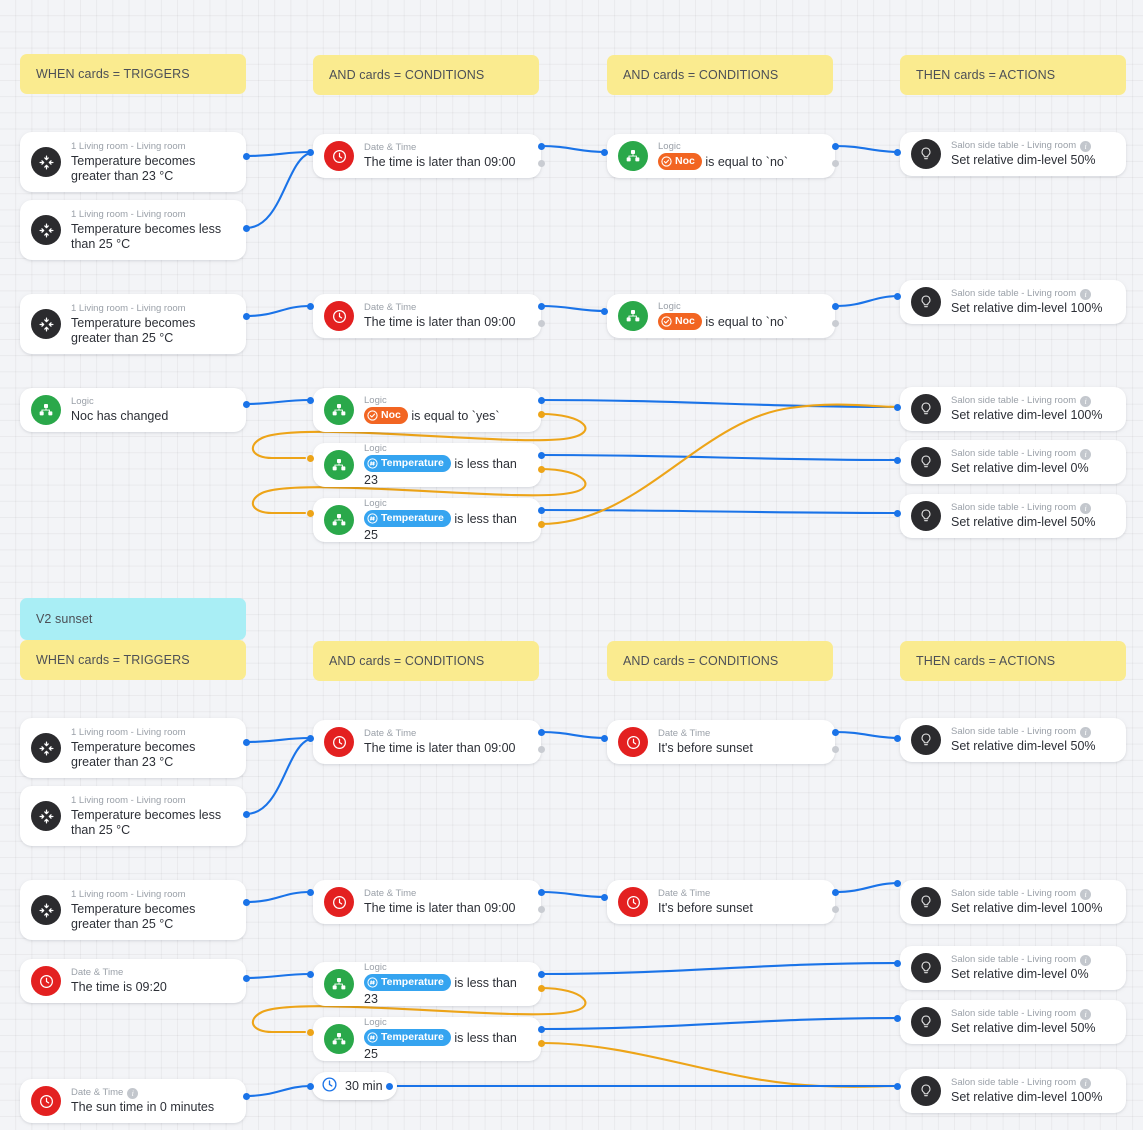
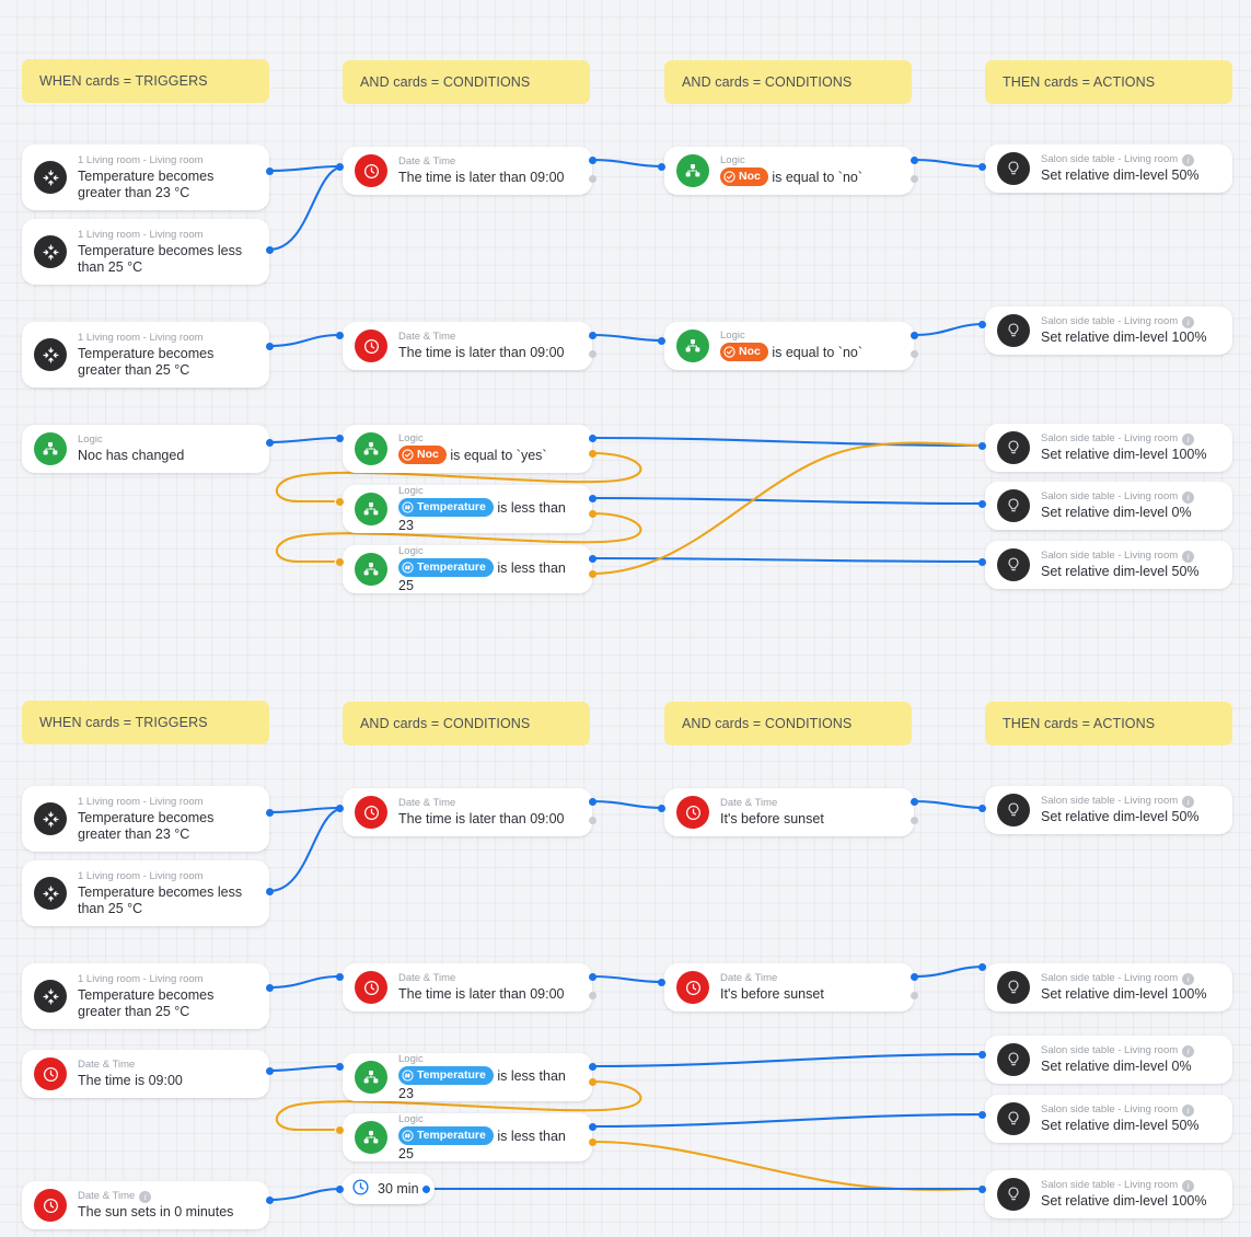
  WHEN cards = TRIGGERS
  AND cards = CONDITIONS
  AND cards = CONDITIONS
  THEN cards = ACTIONS
  1 Living room - Living room
  Temperature becomes greater than 23 °C
  1 Living room - Living room
  Temperature becomes less than 25 °C
  1 Living room - Living room
  Temperature becomes greater than 25 °C
  Logic
  Noc has changed
  Date & Time
  The time is later than 09:00
  Date & Time
  The time is later than 09:00
  Logic
  Noc
  is equal to `yes`
  Logic
  Temperature
  is less than 23
  Logic
  Temperature
  is less than 25
  Logic
  Noc
  is equal to `no`
  Logic
  Noc
  is equal to `no`
  Salon side table - Living room
  i
  Set relative dim-level 50%
  Salon side table - Living room
  i
  Set relative dim-level 100%
  Salon side table - Living room
  i
  Set relative dim-level 100%
  Salon side table - Living room
  i
  Set relative dim-level 0%
  Salon side table - Living room
  i
  Set relative dim-level 50%
- V2 sunset
  WHEN cards = TRIGGERS
  AND cards = CONDITIONS
  AND cards = CONDITIONS
  THEN cards = ACTIONS
  1 Living room - Living room
  Temperature becomes greater than 23 °C
  1 Living room - Living room
  Temperature becomes less than 25 °C
  1 Living room - Living room
  Temperature becomes greater than 25 °C
  Date & Time
- The time is 09:20
+ The time is 09:00
  Date & Time
  i
- The sun time in 0 minutes
+ The sun sets in 0 minutes
  Date & Time
  The time is later than 09:00
  Date & Time
  The time is later than 09:00
  Logic
  Temperature
  is less than 23
  Logic
  Temperature
  is less than 25
  30 min
  Date & Time
  It's before sunset
  Date & Time
  It's before sunset
  Salon side table - Living room
  i
  Set relative dim-level 50%
  Salon side table - Living room
  i
  Set relative dim-level 100%
  Salon side table - Living room
  i
  Set relative dim-level 0%
  Salon side table - Living room
  i
  Set relative dim-level 50%
  Salon side table - Living room
  i
  Set relative dim-level 100%
